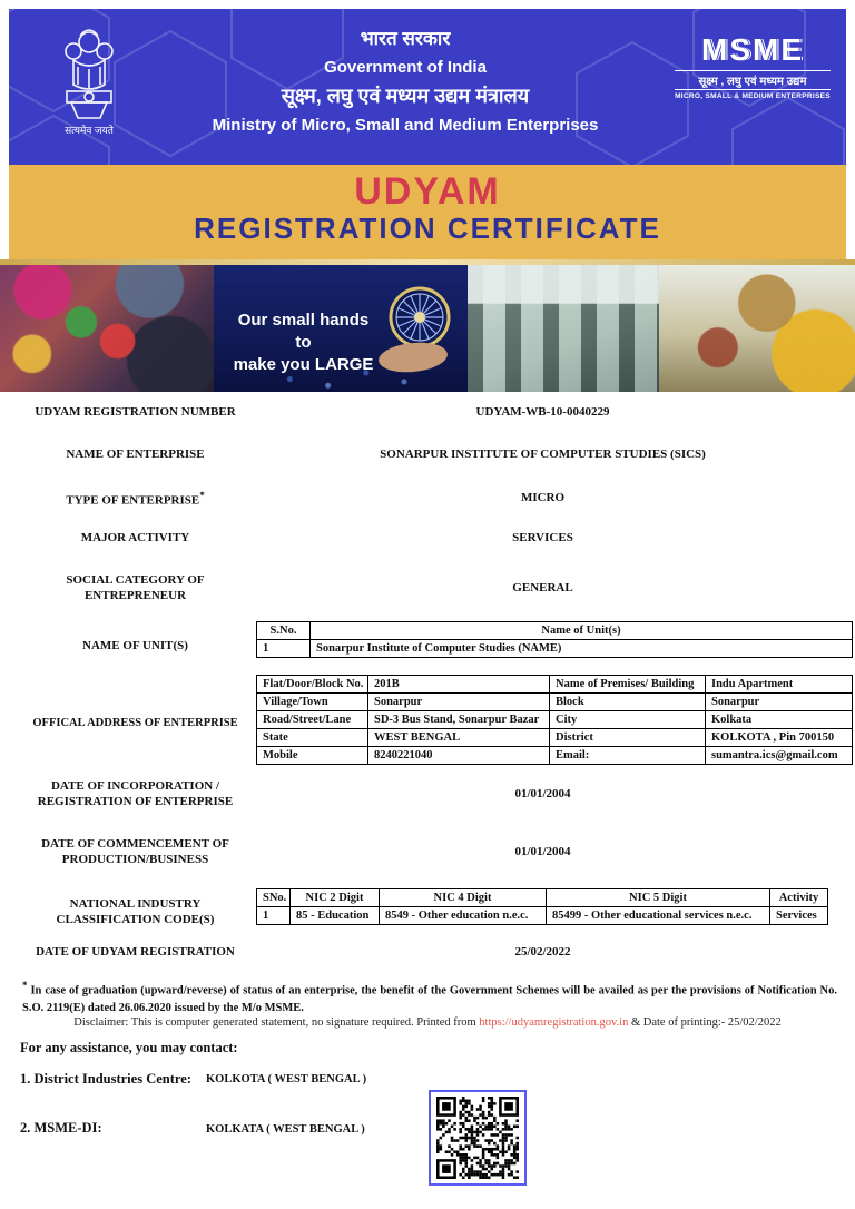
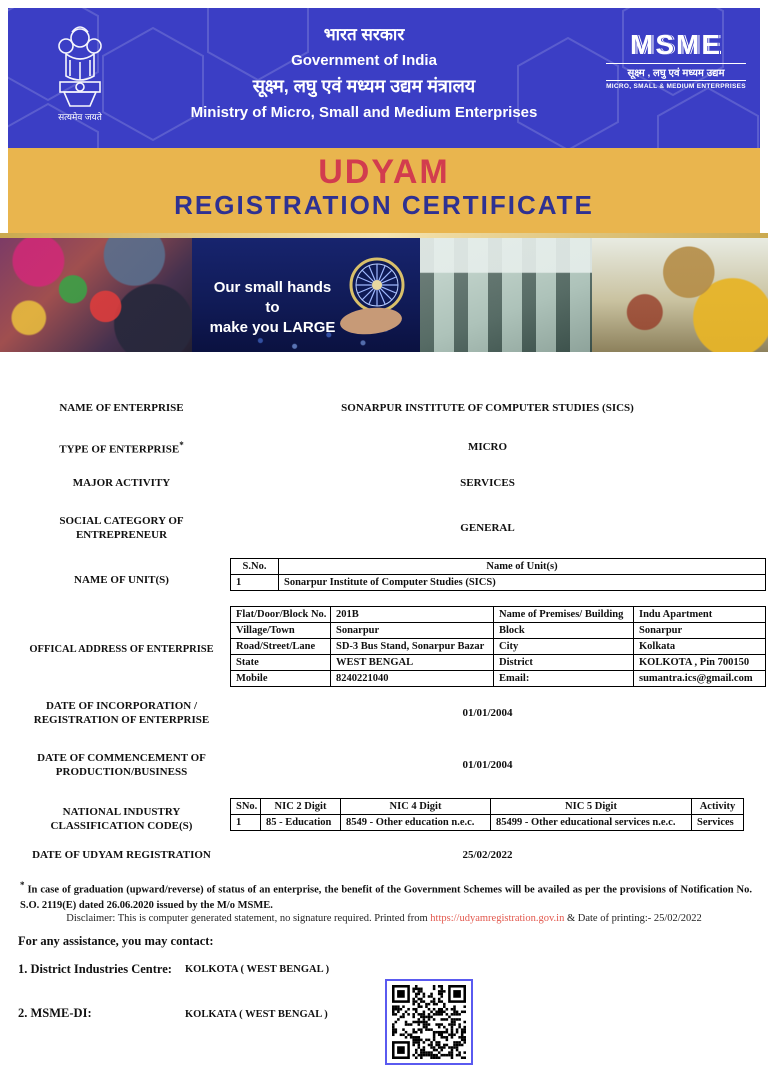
  सत्यमेव जयते
  भारत सरकार
  Government of India
  सूक्ष्म, लघु एवं मध्यम उद्यम मंत्रालय
  Ministry of Micro, Small and Medium Enterprises
  MSME
  सूक्ष्म , लघु एवं मध्यम उद्यम
  UDYAM
  REGISTRATION CERTIFICATE
  Our small hands to
  make you LARGE
- UDYAM REGISTRATION NUMBER
- UDYAM-WB-10-0040229
  NAME OF ENTERPRISE
  SONARPUR INSTITUTE OF COMPUTER STUDIES (SICS)
  TYPE OF ENTERPRISE*
  MICRO
  MAJOR ACTIVITY
  SERVICES
  SOCIAL CATEGORY OF
  ENTREPRENEUR
  GENERAL
  NAME OF UNIT(S)
  S.No.	Name of Unit(s)
- 1	Sonarpur Institute of Computer Studies (NAME)
+ 1	Sonarpur Institute of Computer Studies (SICS)
  OFFICAL ADDRESS OF ENTERPRISE
  Flat/Door/Block No.	201B	Name of Premises/ Building	Indu Apartment
  Village/Town	Sonarpur	Block	Sonarpur
  Road/Street/Lane	SD-3 Bus Stand, Sonarpur Bazar	City	Kolkata
  State	WEST BENGAL	District	KOLKOTA , Pin 700150
  Mobile	8240221040	Email:	sumantra.ics@gmail.com
  DATE OF INCORPORATION /
  REGISTRATION OF ENTERPRISE
  01/01/2004
  DATE OF COMMENCEMENT OF
  PRODUCTION/BUSINESS
  01/01/2004
  NATIONAL INDUSTRY
  CLASSIFICATION CODE(S)
  SNo.	NIC 2 Digit	NIC 4 Digit	NIC 5 Digit	Activity
  1	85 - Education	8549 - Other education n.e.c.	85499 - Other educational services n.e.c.	Services
  DATE OF UDYAM REGISTRATION
  25/02/2022
  * In case of graduation (upward/reverse) of status of an enterprise, the benefit of the Government Schemes will be availed as per the provisions of Notification No. S.O. 2119(E) dated 26.06.2020 issued by the M/o MSME.
  Disclaimer: This is computer generated statement, no signature required. Printed from https://udyamregistration.gov.in & Date of printing:- 25/02/2022
  For any assistance, you may contact:
  1. District Industries Centre:
  KOLKOTA ( WEST BENGAL )
  2. MSME-DI:
  KOLKATA ( WEST BENGAL )
